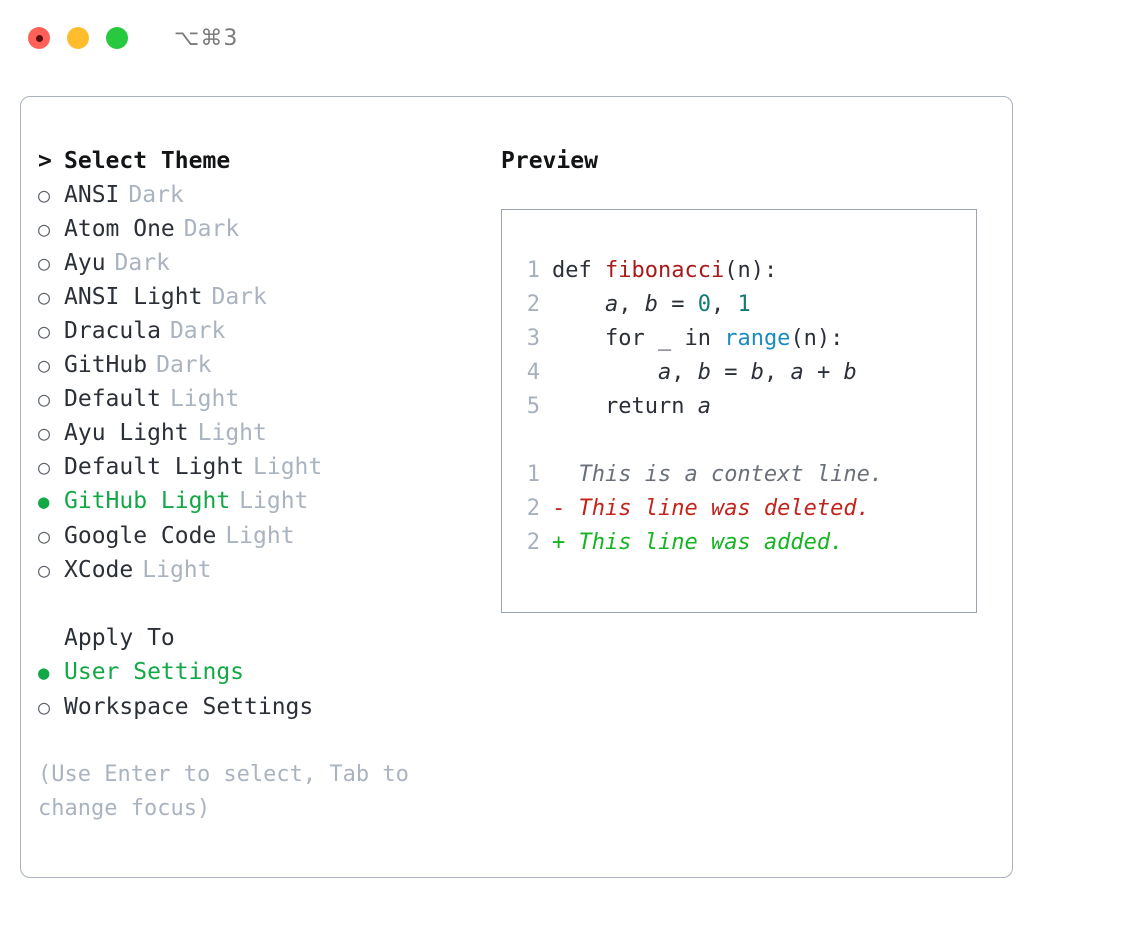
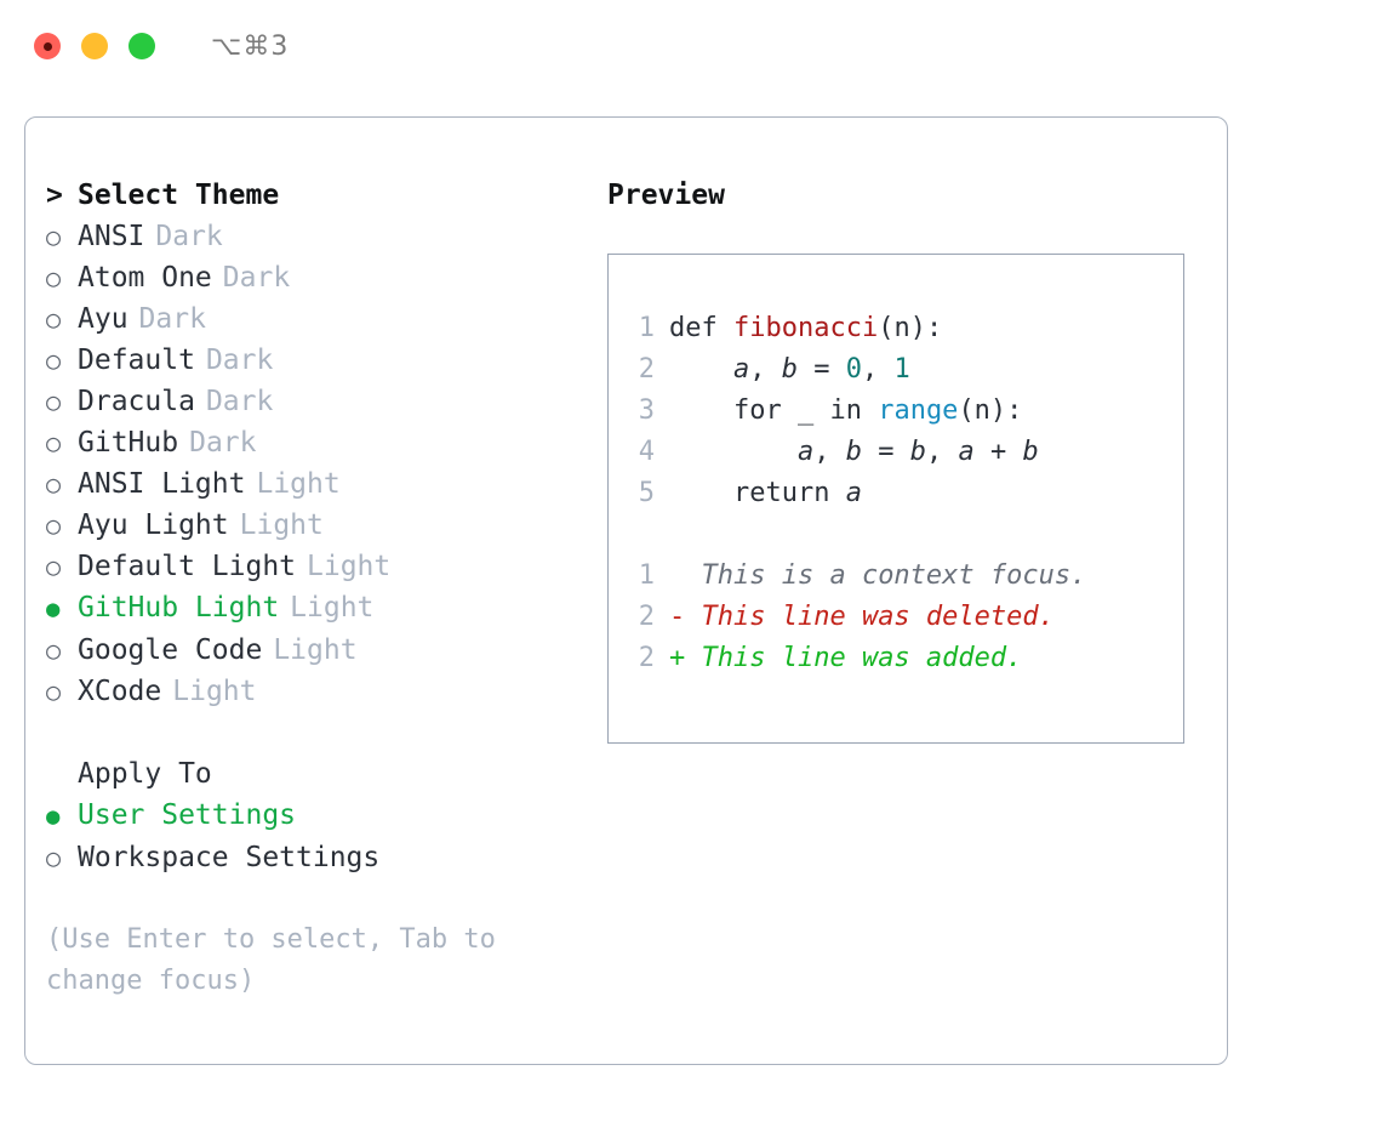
  ⌥⌘3
  >
  Select Theme
  ○
  ANSI
  Dark
  ○
  Atom One
  Dark
  ○
  Ayu
  Dark
  ○
- ANSI Light
+ Default
  Dark
  ○
  Dracula
  Dark
  ○
  GitHub
  Dark
  ○
- Default
+ ANSI Light
  Light
  ○
  Ayu Light
  Light
  ○
  Default Light
  Light
  ●
  GitHub Light
  Light
  ○
  Google Code
  Light
  ○
  XCode
  Light
  Apply To
  ●
  User Settings
  ○
  Workspace Settings
  (Use Enter to select, Tab to change focus)
  Preview
  1
  def fibonacci(n):
  2
  a, b = 0, 1
  3
  for _ in range(n):
  4
  a, b = b, a + b
  5
  return a
  1
- This is a context line.
+ This is a context focus.
  2
  -
  This line was deleted.
  2
  +
  This line was added.
